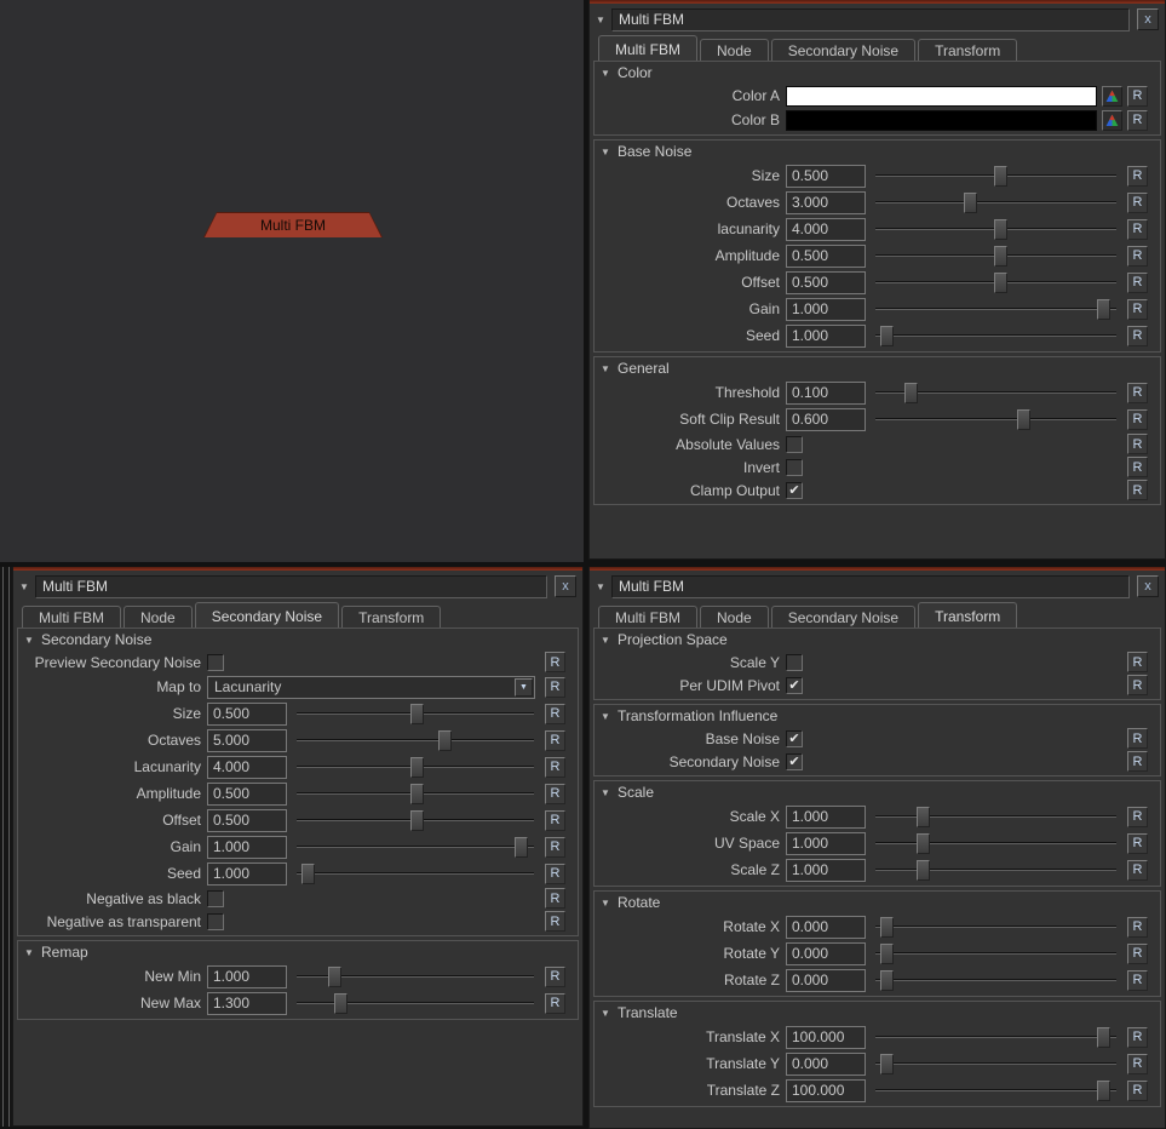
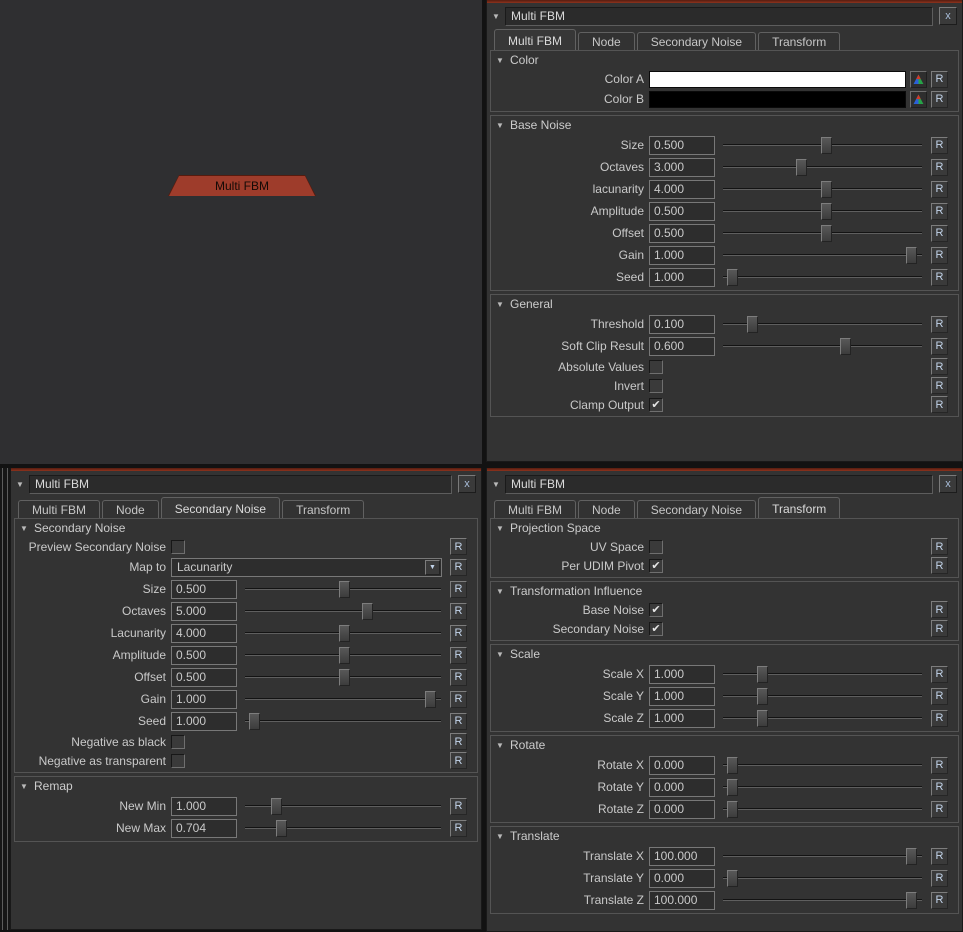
  Multi FBM
  ▼
  Multi FBM
  x
  Multi FBM
  Node
  Secondary Noise
  Transform
  ▼
  Color
  Color A
  R
  Color B
  R
  ▼
  Base Noise
  Size
  0.500
  R
  Octaves
  3.000
  R
  lacunarity
  4.000
  R
  Amplitude
  0.500
  R
  Offset
  0.500
  R
  Gain
  1.000
  R
  Seed
  1.000
  R
  ▼
  General
  Threshold
  0.100
  R
  Soft Clip Result
  0.600
  R
  Absolute Values
  R
  Invert
  R
  Clamp Output
  ✔
  R
  ▼
  Multi FBM
  x
  Multi FBM
  Node
  Secondary Noise
  Transform
  ▼
  Secondary Noise
  Preview Secondary Noise
  R
  Map to
  Lacunarity
  R
  Size
  0.500
  R
  Octaves
  5.000
  R
  Lacunarity
  4.000
  R
  Amplitude
  0.500
  R
  Offset
  0.500
  R
  Gain
  1.000
  R
  Seed
  1.000
  R
  Negative as black
  R
  Negative as transparent
  R
  ▼
  Remap
  New Min
  1.000
  R
  New Max
- 1.300
+ 0.704
  R
  ▼
  Multi FBM
  x
  Multi FBM
  Node
  Secondary Noise
  Transform
  ▼
  Projection Space
- Scale Y
+ UV Space
  R
  Per UDIM Pivot
  ✔
  R
  ▼
  Transformation Influence
  Base Noise
  ✔
  R
  Secondary Noise
  ✔
  R
  ▼
  Scale
  Scale X
  1.000
  R
- UV Space
+ Scale Y
  1.000
  R
  Scale Z
  1.000
  R
  ▼
  Rotate
  Rotate X
  0.000
  R
  Rotate Y
  0.000
  R
  Rotate Z
  0.000
  R
  ▼
  Translate
  Translate X
  100.000
  R
  Translate Y
  0.000
  R
  Translate Z
  100.000
  R
